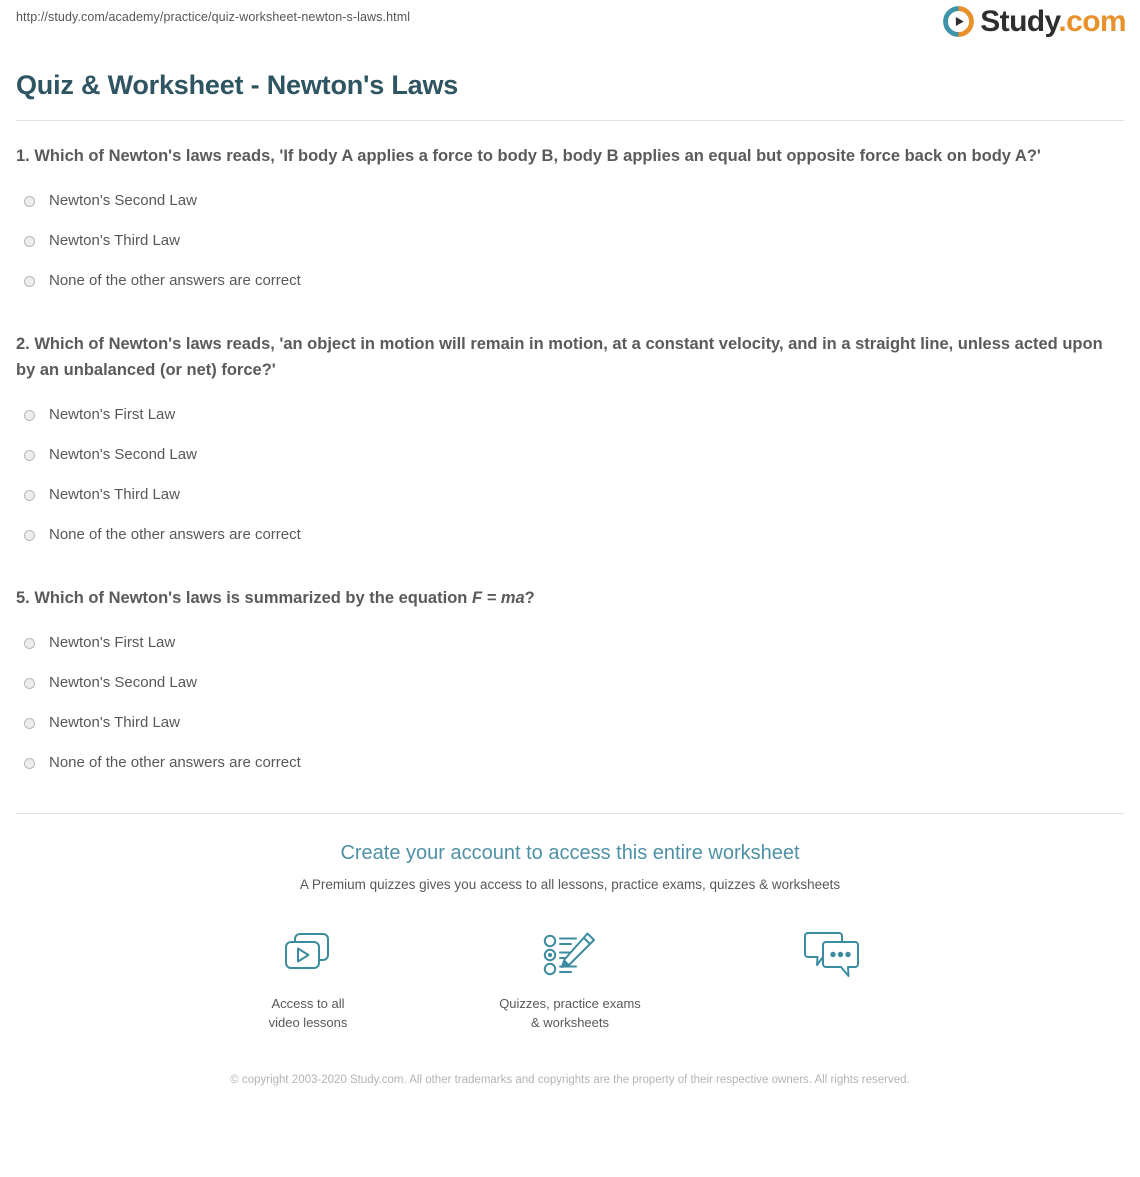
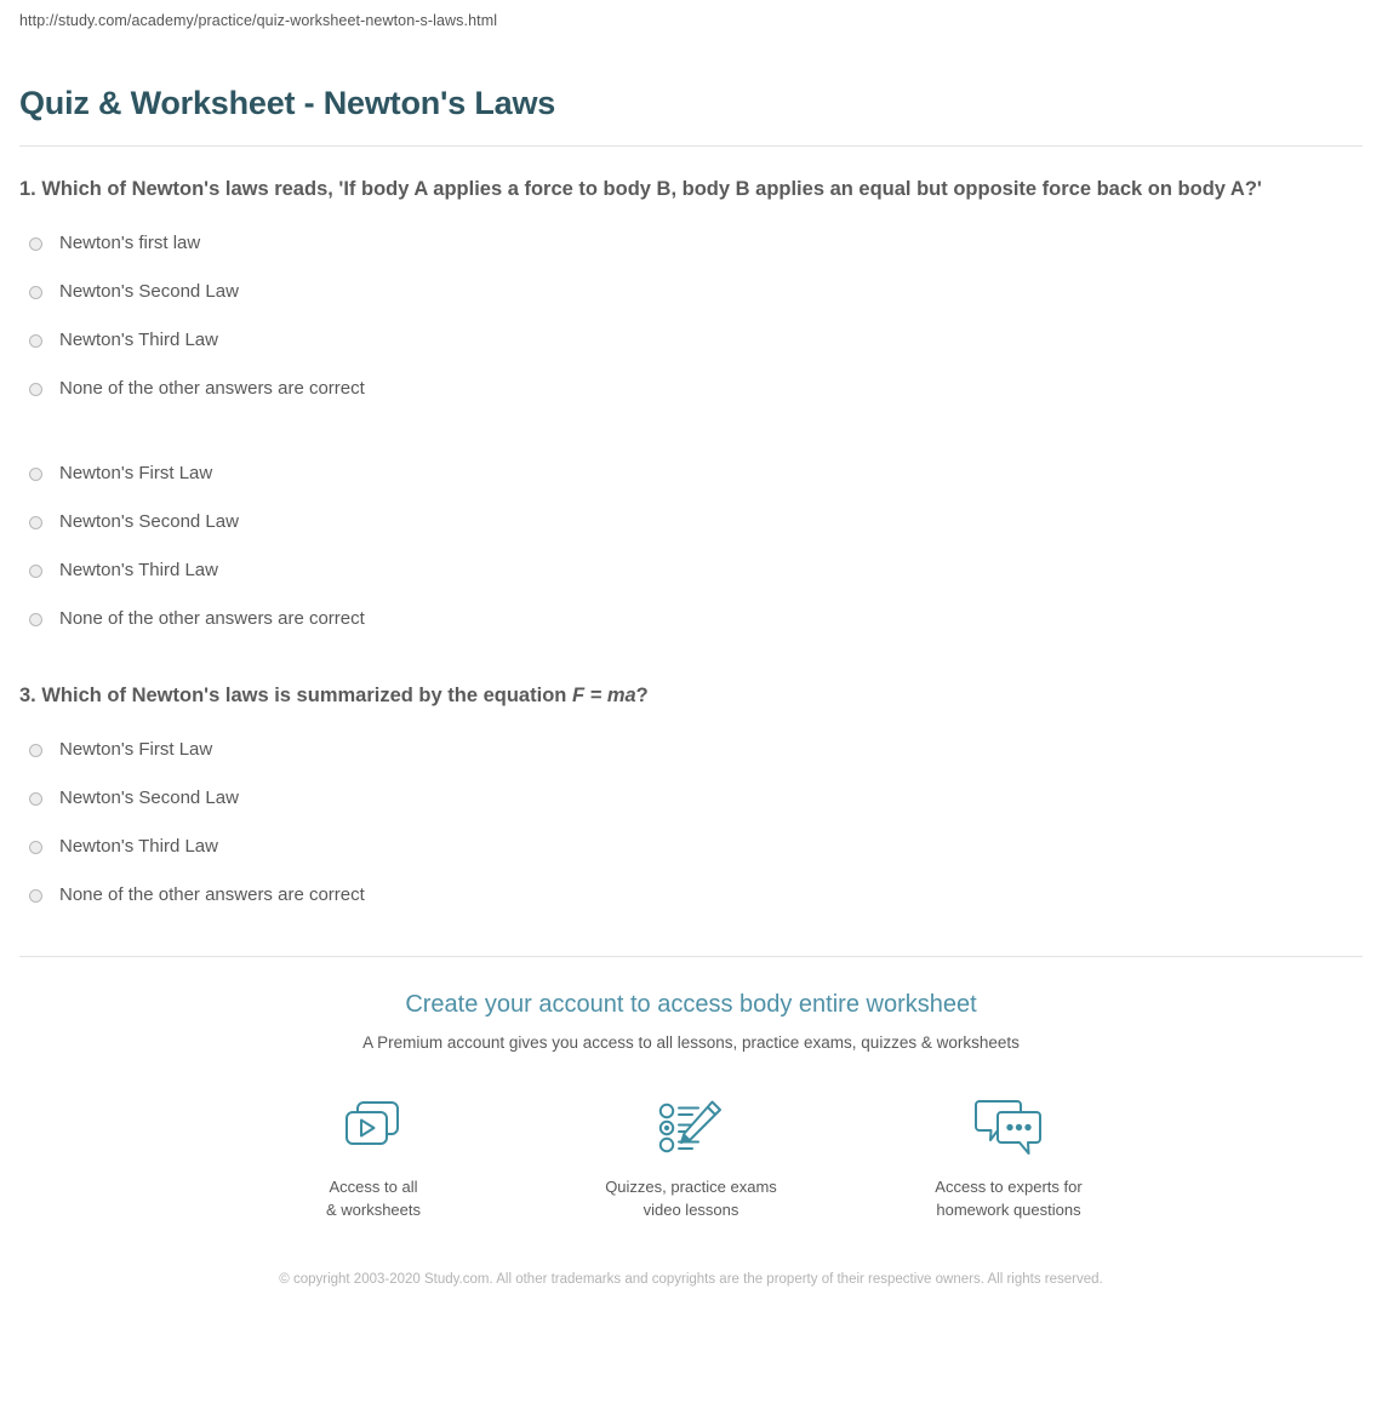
  http://study.com/academy/practice/quiz-worksheet-newton-s-laws.html
- Study.com
  Quiz & Worksheet - Newton's Laws
  1. Which of Newton's laws reads, 'If body A applies a force to body B, body B applies an equal but opposite force back on body A?'
+ Newton's first law
  Newton's Second Law
  Newton's Third Law
  None of the other answers are correct
- 2. Which of Newton's laws reads, 'an object in motion will remain in motion, at a constant velocity, and in a straight line, unless acted upon by an unbalanced (or net) force?'
  Newton's First Law
  Newton's Second Law
  Newton's Third Law
  None of the other answers are correct
- 5. Which of Newton's laws is summarized by the equation F = ma?
+ 3. Which of Newton's laws is summarized by the equation F = ma?
  Newton's First Law
  Newton's Second Law
  Newton's Third Law
  None of the other answers are correct
- Create your account to access this entire worksheet
+ Create your account to access body entire worksheet
- A Premium quizzes gives you access to all lessons, practice exams, quizzes & worksheets
+ A Premium account gives you access to all lessons, practice exams, quizzes & worksheets
  Access to all
- video lessons
+ & worksheets
  Quizzes, practice exams
- & worksheets
+ video lessons
+ Access to experts for
+ homework questions
  © copyright 2003-2020 Study.com. All other trademarks and copyrights are the property of their respective owners. All rights reserved.
